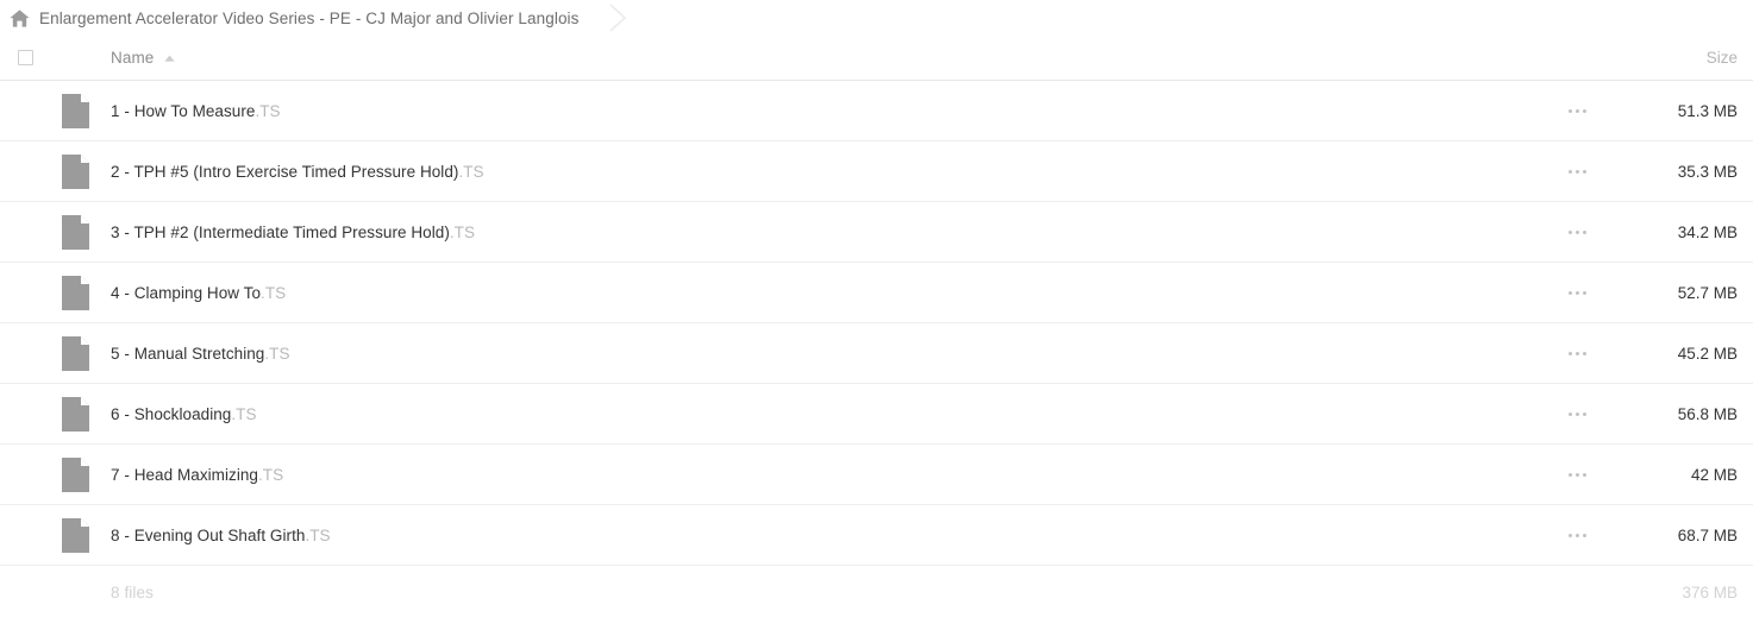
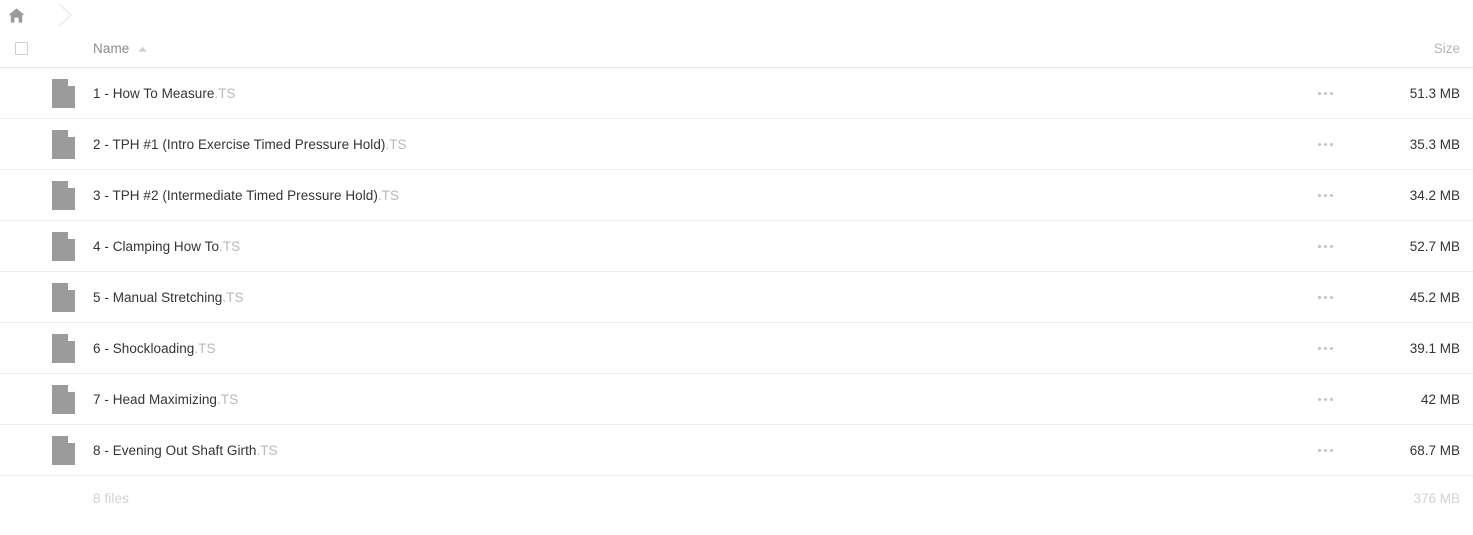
- Enlargement Accelerator Video Series - PE - CJ Major and Olivier Langlois
  Name
  Size
  1 - How To Measure
  .TS
  51.3 MB
- 2 - TPH #5 (Intro Exercise Timed Pressure Hold)
+ 2 - TPH #1 (Intro Exercise Timed Pressure Hold)
  .TS
  35.3 MB
  3 - TPH #2 (Intermediate Timed Pressure Hold)
  .TS
  34.2 MB
  4 - Clamping How To
  .TS
  52.7 MB
  5 - Manual Stretching
  .TS
  45.2 MB
  6 - Shockloading
  .TS
- 56.8 MB
+ 39.1 MB
  7 - Head Maximizing
  .TS
  42 MB
  8 - Evening Out Shaft Girth
  .TS
  68.7 MB
  8 files
  376 MB
